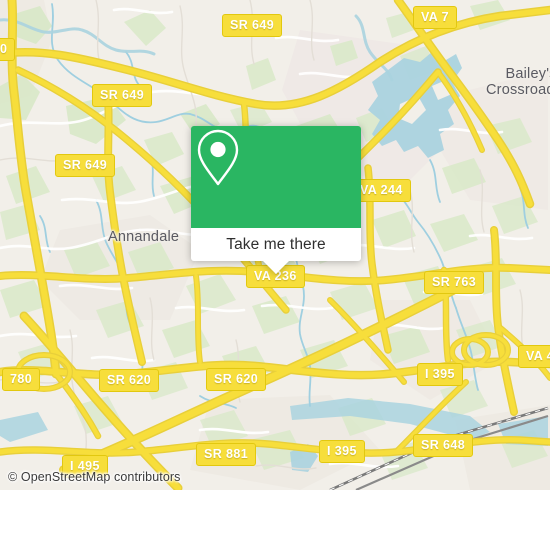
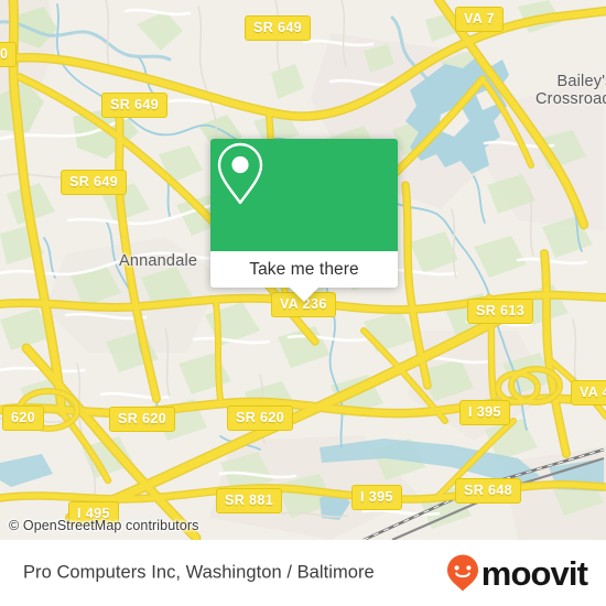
  SR 649
  VA 7
  SR 649
  SR 649
- VA 244
- SR 763
+ SR 613
  VA 236
- 780
+ 620
  SR 620
  SR 620
  I 395
  I 495
  SR 881
  I 395
  SR 648
  0
  Annandale
  Bailey'
  Crossroa
  Take me there
  © OpenStreetMap contributors
+ Pro Computers Inc, Washington / Baltimore
+ moovit
